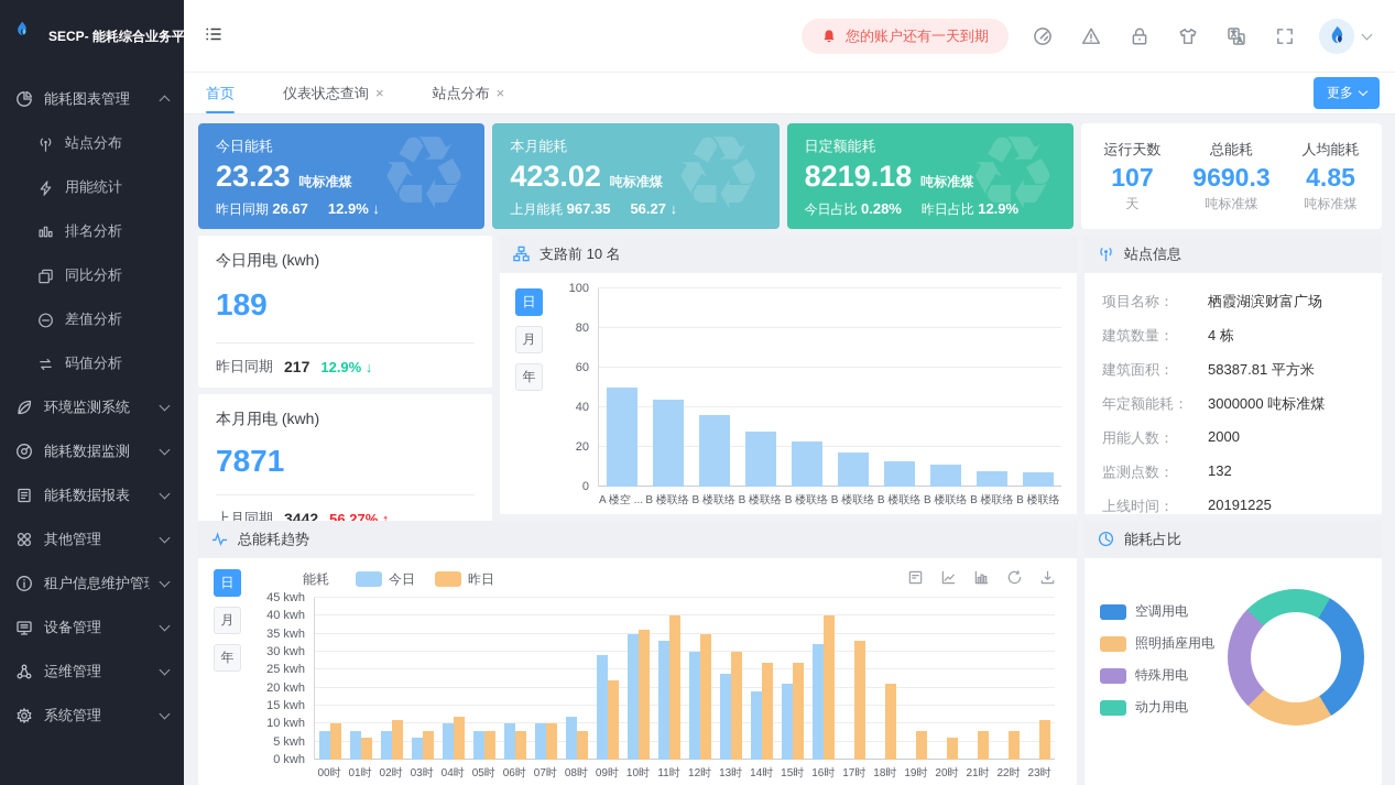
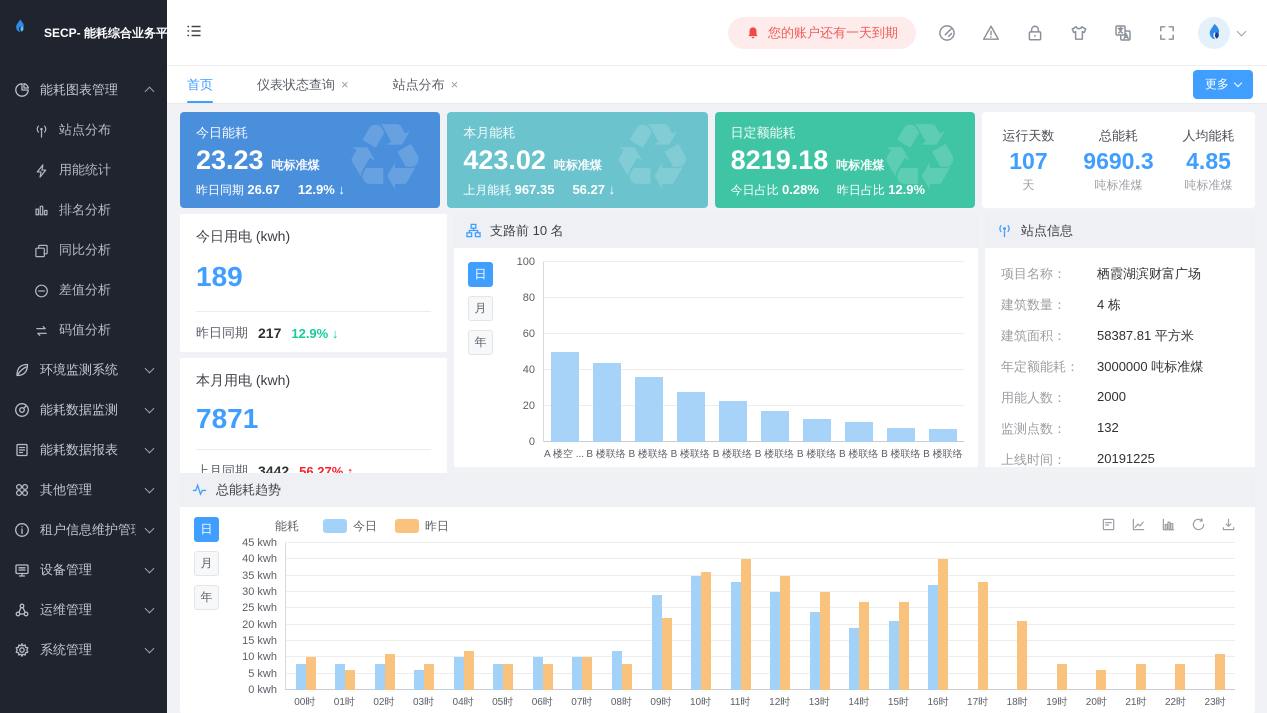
  SECP- 能耗综合业务平
  能耗图表管理
  站点分布
  用能统计
  排名分析
  同比分析
  差值分析
  码值分析
  环境监测系统
  能耗数据监测
  能耗数据报表
  其他管理
  租户信息维护管
  设备管理
  运维管理
  系统管理
  您的账户还有一天到期
  首页
  仪表状态查询
  ×
  站点分布
  ×
  更多
  ♻
  今日能耗
  23.23
  吨标准煤
  昨日同期 26.67
  12.9% ↓
  ♻
  本月能耗
  423.02
  吨标准煤
  上月能耗 967.35
  56.27 ↓
  ♻
  日定额能耗
  8219.18
  吨标准煤
  今日占比 0.28%
  昨日占比 12.9%
  运行天数
  107
  天
  总能耗
  9690.3
  吨标准煤
  人均能耗
  4.85
  吨标准煤
  今日用电 (kwh)
  189
  昨日同期
  217
  12.9% ↓
  本月用电 (kwh)
  7871
  上月同期
  3442
  56.27% ↑
  支路前 10 名
  日
  月
  年
  0
  20
  40
  60
  80
  100
  A 楼空 ...
  B 楼联络
  B 楼联络
  B 楼联络
  B 楼联络
  B 楼联络
  B 楼联络
  B 楼联络
  B 楼联络
  B 楼联络
  站点信息
  项目名称：
  栖霞湖滨财富广场
  建筑数量：
  4 栋
  建筑面积：
  58387.81 平方米
  年定额能耗：
  3000000 吨标准煤
  用能人数：
  2000
  监测点数：
  132
  上线时间：
  20191225
  总能耗趋势
  日
  月
  年
  能耗
  今日
  昨日
  0 kwh
  5 kwh
  10 kwh
  15 kwh
  20 kwh
  25 kwh
  30 kwh
  35 kwh
  40 kwh
  45 kwh
  00时
  01时
  02时
  03时
  04时
  05时
  06时
  07时
  08时
  09时
  10时
  11时
  12时
  13时
  14时
  15时
  16时
  17时
  18时
  19时
  20时
  21时
  22时
  23时
- 能耗占比
- 空调用电
- 照明插座用电
- 特殊用电
- 动力用电
